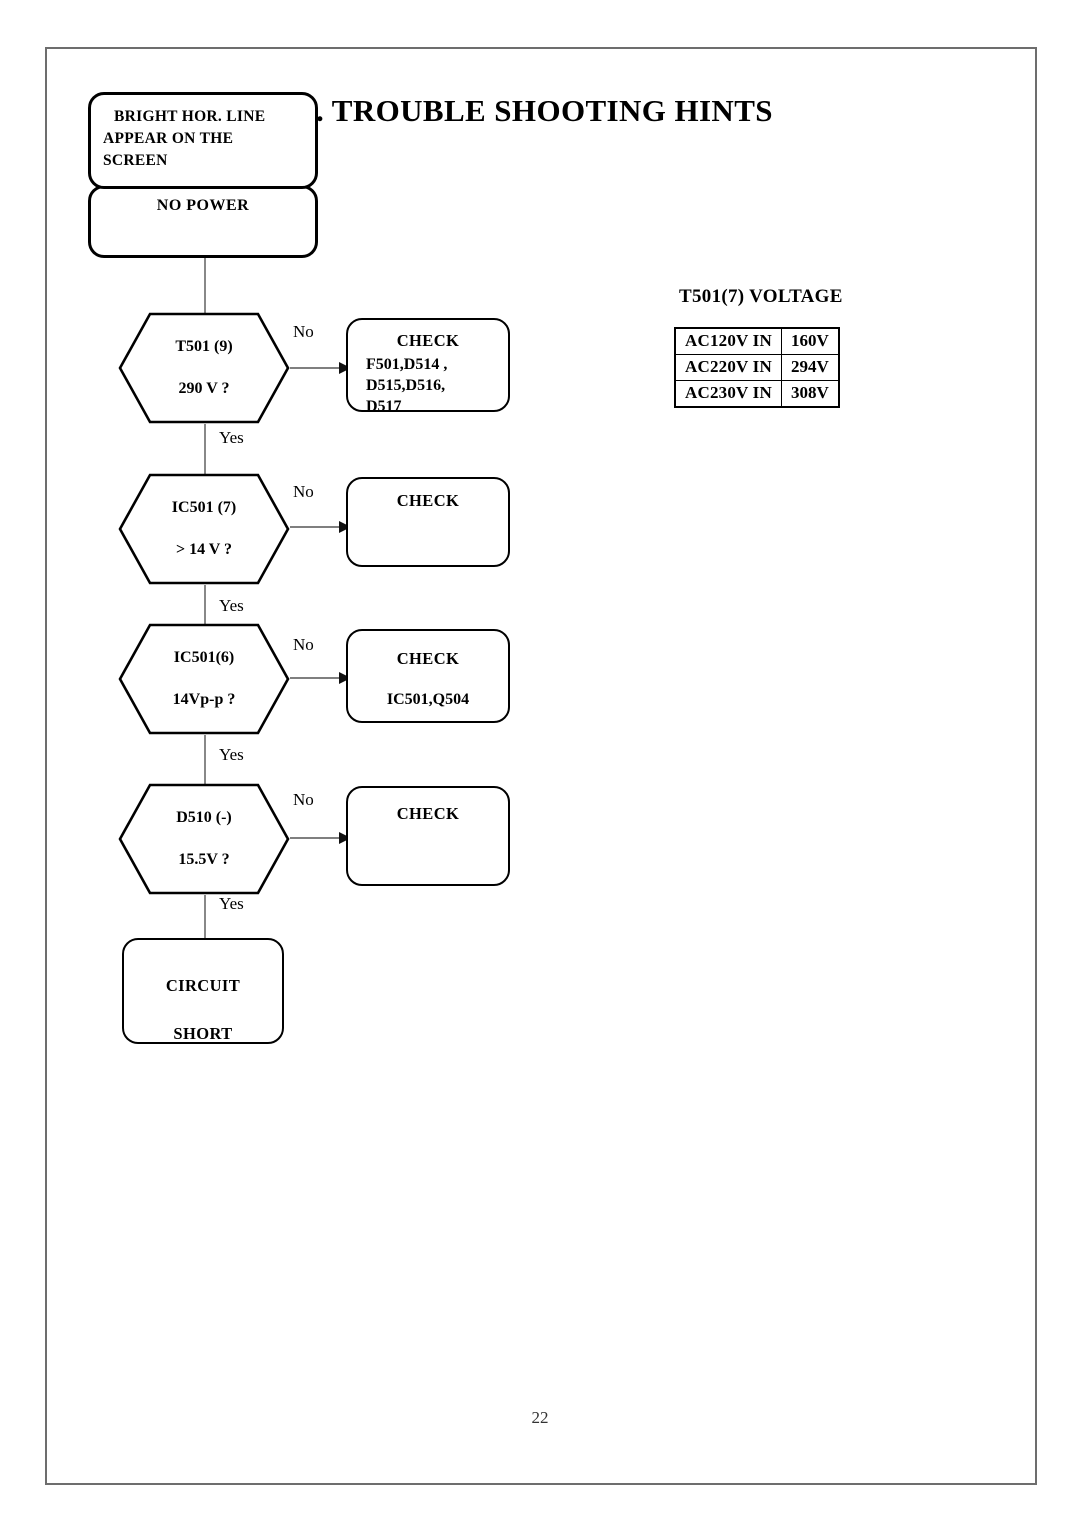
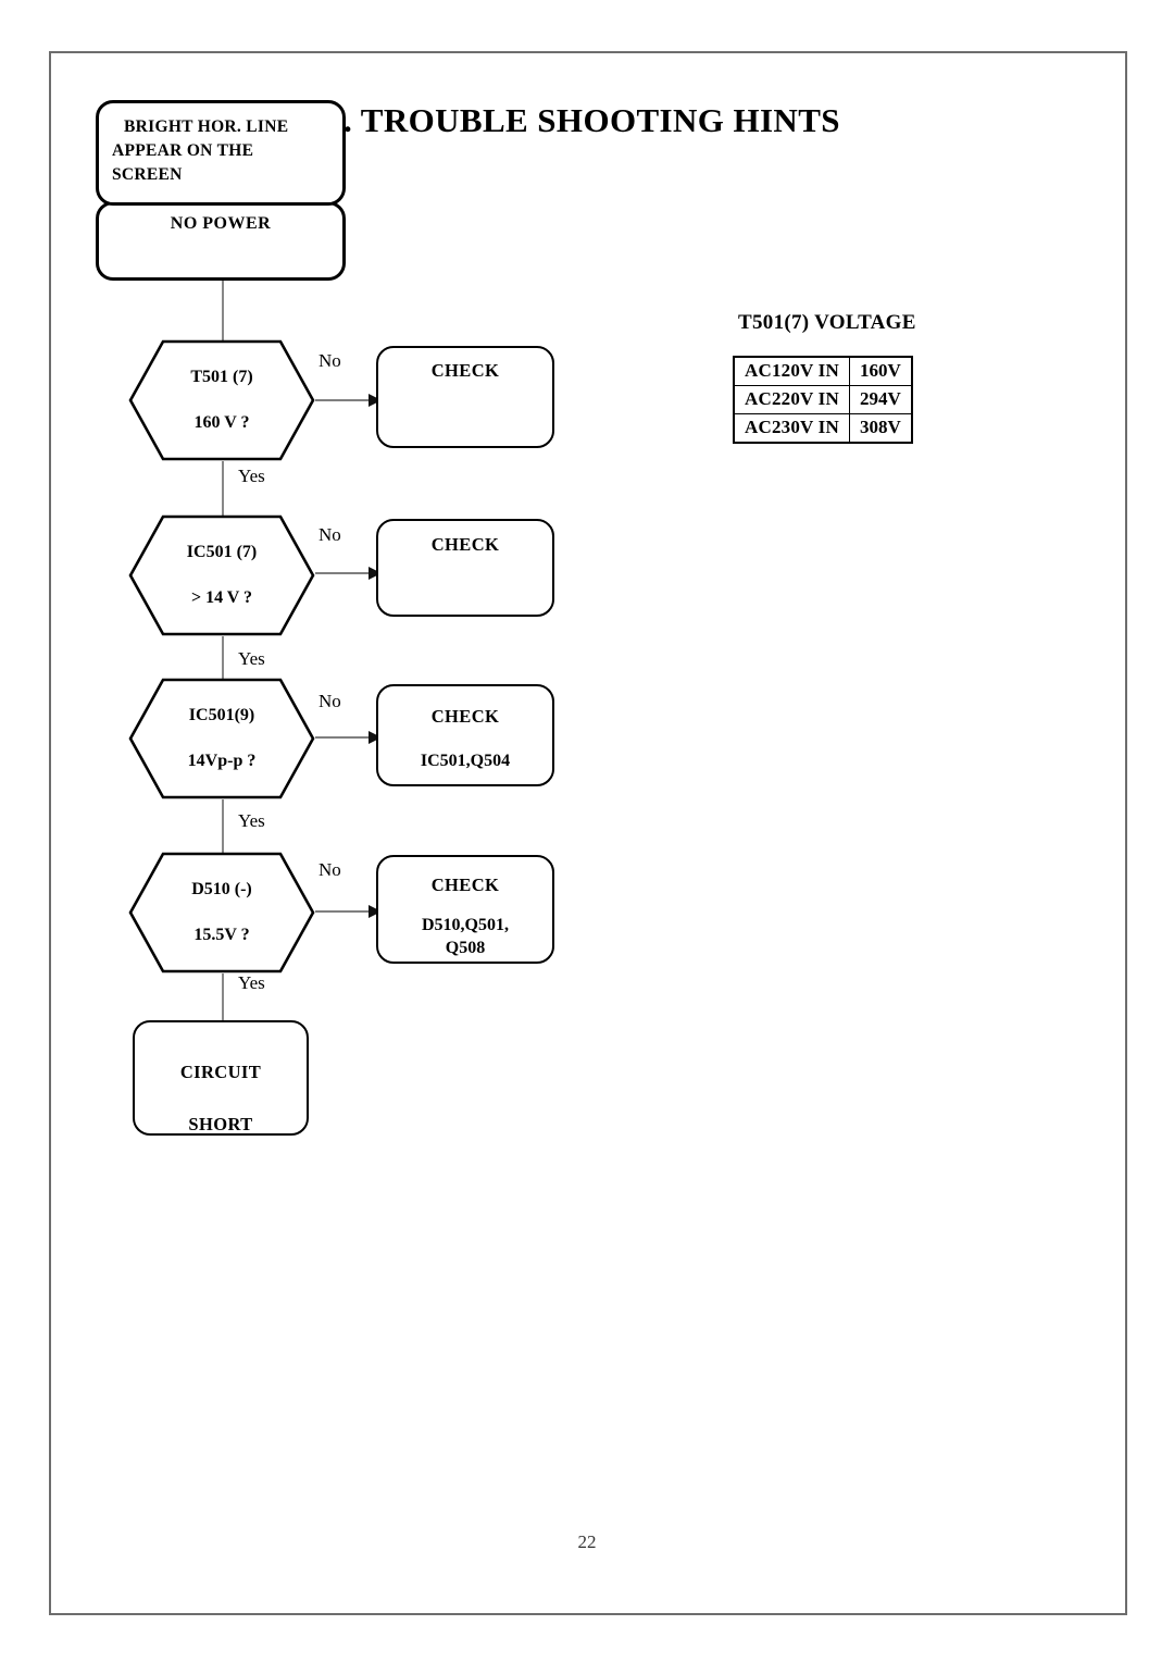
  . TROUBLE SHOOTING HINTS
  NO POWER
  BRIGHT HOR. LINE
  APPEAR ON THE
  SCREEN
- T501 (9)
+ T501 (7)
- 290 V ?
+ 160 V ?
  IC501 (7)
  > 14 V ?
- IC501(6)
+ IC501(9)
  14Vp-p ?
  D510 (-)
  15.5V ?
  No
  Yes
  No
  Yes
  No
  Yes
  No
  Yes
  CHECK
- F501,D514 ,
- D515,D516,
- D517
  CHECK
  CHECK
  IC501,Q504
  CHECK
+ D510,Q501,
+ Q508
  CIRCUIT
  SHORT
  T501(7) VOLTAGE
  AC120V IN	160V
  AC220V IN	294V
  AC230V IN	308V
  22
